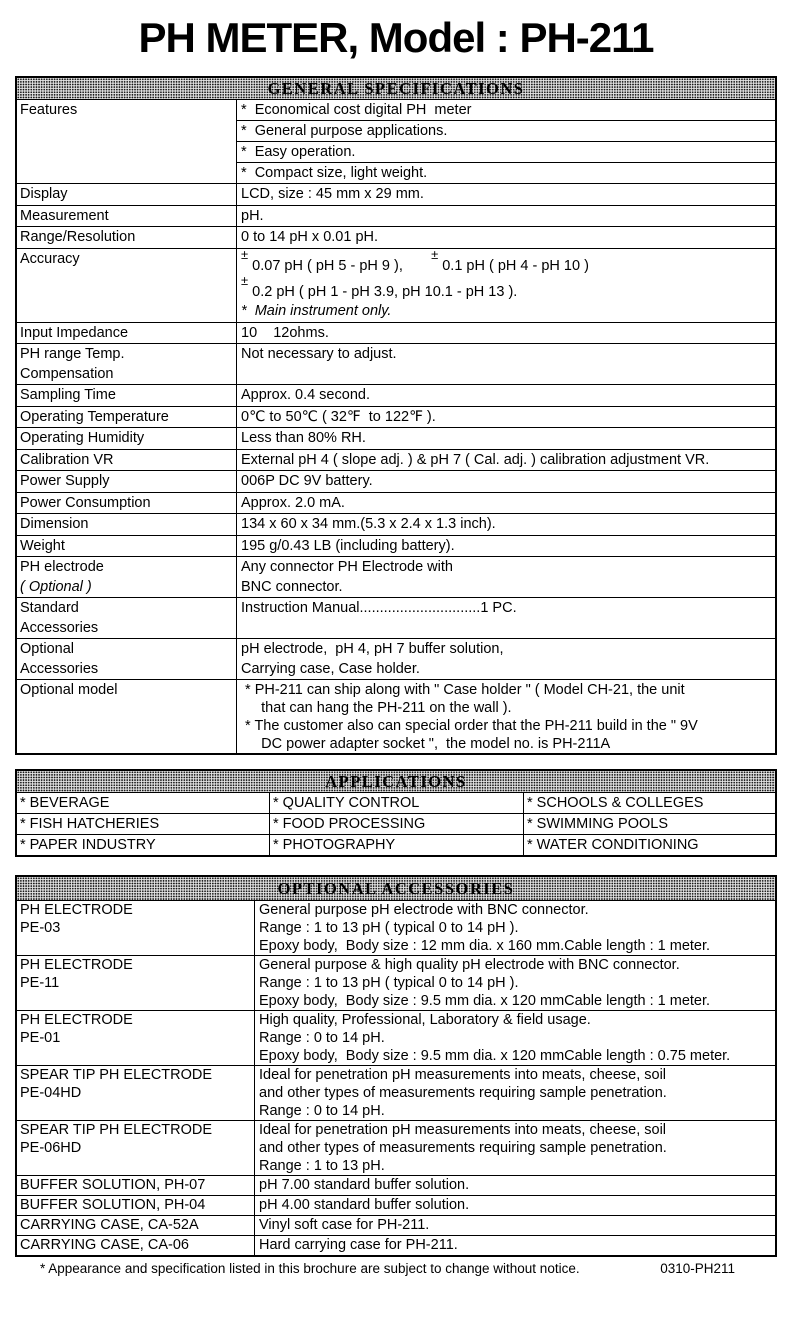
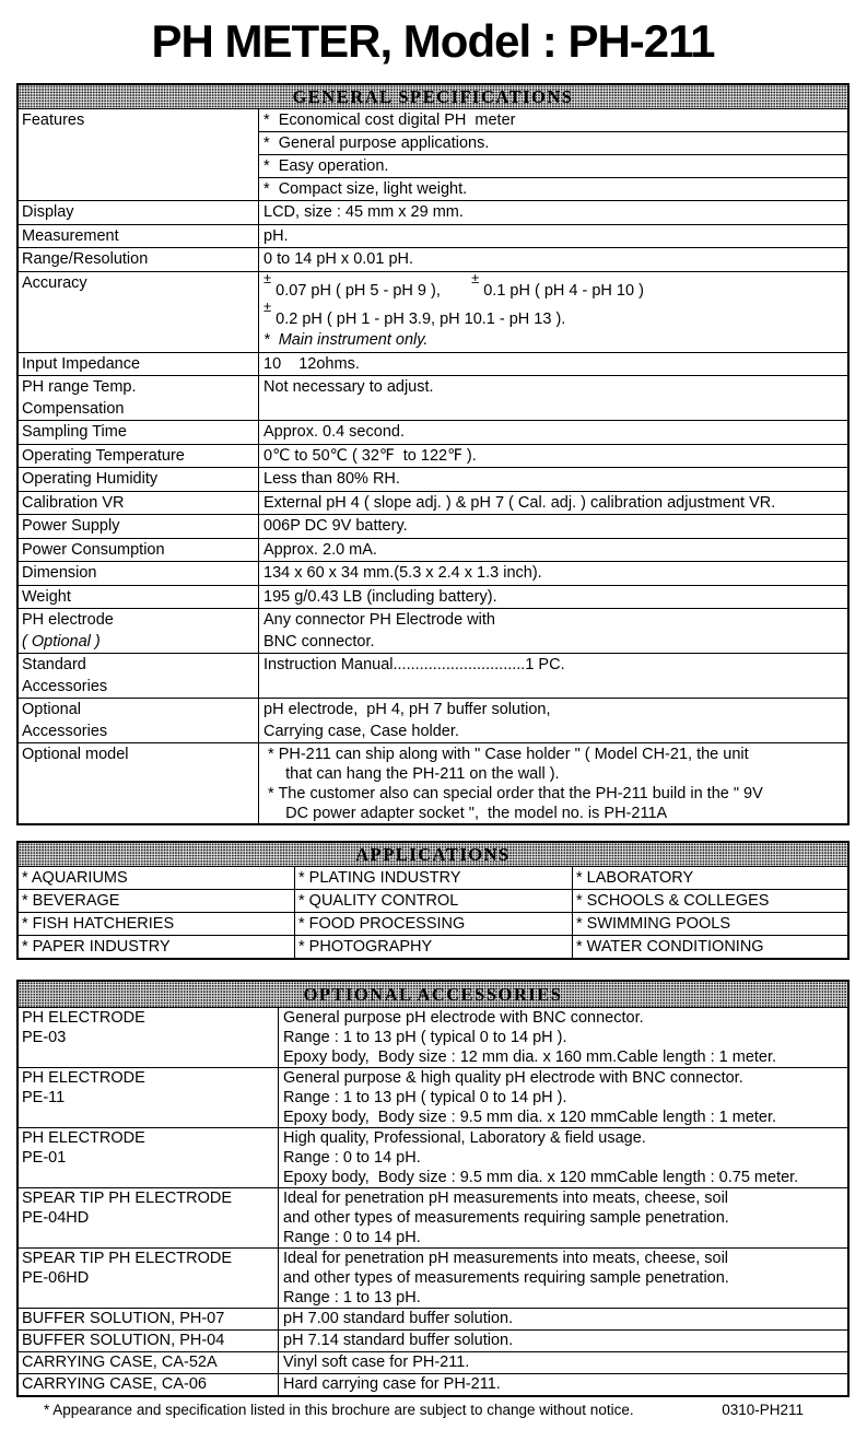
  PH METER, Model : PH-211
  GENERAL SPECIFICATIONS
  Features
  * Economical cost digital PH meter
  * General purpose applications.
  * Easy operation.
  * Compact size, light weight.
  Display
  LCD, size : 45 mm x 29 mm.
  Measurement
  pH.
  Range/Resolution
  0 to 14 pH x 0.01 pH.
  Accuracy
  ± 0.07 pH ( pH 5 - pH 9 ), ± 0.1 pH ( pH 4 - pH 10 )
  ± 0.2 pH ( pH 1 - pH 3.9, pH 10.1 - pH 13 ).
  * Main instrument only.
  Input Impedance
  10 12ohms.
  PH range Temp.
  Compensation
  Not necessary to adjust.
  Sampling Time
  Approx. 0.4 second.
  Operating Temperature
  0℃ to 50℃ ( 32℉ to 122℉ ).
  Operating Humidity
  Less than 80% RH.
  Calibration VR
  External pH 4 ( slope adj. ) & pH 7 ( Cal. adj. ) calibration adjustment VR.
  Power Supply
  006P DC 9V battery.
  Power Consumption
  Approx. 2.0 mA.
  Dimension
  134 x 60 x 34 mm.(5.3 x 2.4 x 1.3 inch).
  Weight
  195 g/0.43 LB (including battery).
  PH electrode
  ( Optional )
  Any connector PH Electrode with
  BNC connector.
  Standard
  Accessories
  Instruction Manual..............................1 PC.
  Optional
  Accessories
  pH electrode, pH 4, pH 7 buffer solution,
  Carrying case, Case holder.
  Optional model
  * PH-211 can ship along with " Case holder " ( Model CH-21, the unit
  that can hang the PH-211 on the wall ).
  * The customer also can special order that the PH-211 build in the " 9V
  DC power adapter socket ", the model no. is PH-211A
  APPLICATIONS
+ * AQUARIUMS
+ * PLATING INDUSTRY
+ * LABORATORY
  * BEVERAGE
  * QUALITY CONTROL
  * SCHOOLS & COLLEGES
  * FISH HATCHERIES
  * FOOD PROCESSING
  * SWIMMING POOLS
  * PAPER INDUSTRY
  * PHOTOGRAPHY
  * WATER CONDITIONING
  OPTIONAL ACCESSORIES
  PH ELECTRODE
  PE-03
  General purpose pH electrode with BNC connector.
  Range : 1 to 13 pH ( typical 0 to 14 pH ).
  Epoxy body, Body size : 12 mm dia. x 160 mm.Cable length : 1 meter.
  PH ELECTRODE
  PE-11
  General purpose & high quality pH electrode with BNC connector.
  Range : 1 to 13 pH ( typical 0 to 14 pH ).
  Epoxy body, Body size : 9.5 mm dia. x 120 mmCable length : 1 meter.
  PH ELECTRODE
  PE-01
  High quality, Professional, Laboratory & field usage.
  Range : 0 to 14 pH.
  Epoxy body, Body size : 9.5 mm dia. x 120 mmCable length : 0.75 meter.
  SPEAR TIP PH ELECTRODE
  PE-04HD
  Ideal for penetration pH measurements into meats, cheese, soil
  and other types of measurements requiring sample penetration.
  Range : 0 to 14 pH.
  SPEAR TIP PH ELECTRODE
  PE-06HD
  Ideal for penetration pH measurements into meats, cheese, soil
  and other types of measurements requiring sample penetration.
  Range : 1 to 13 pH.
  BUFFER SOLUTION, PH-07
  pH 7.00 standard buffer solution.
  BUFFER SOLUTION, PH-04
- pH 4.00 standard buffer solution.
+ pH 7.14 standard buffer solution.
  CARRYING CASE, CA-52A
  Vinyl soft case for PH-211.
  CARRYING CASE, CA-06
  Hard carrying case for PH-211.
  * Appearance and specification listed in this brochure are subject to change without notice.
  0310-PH211
